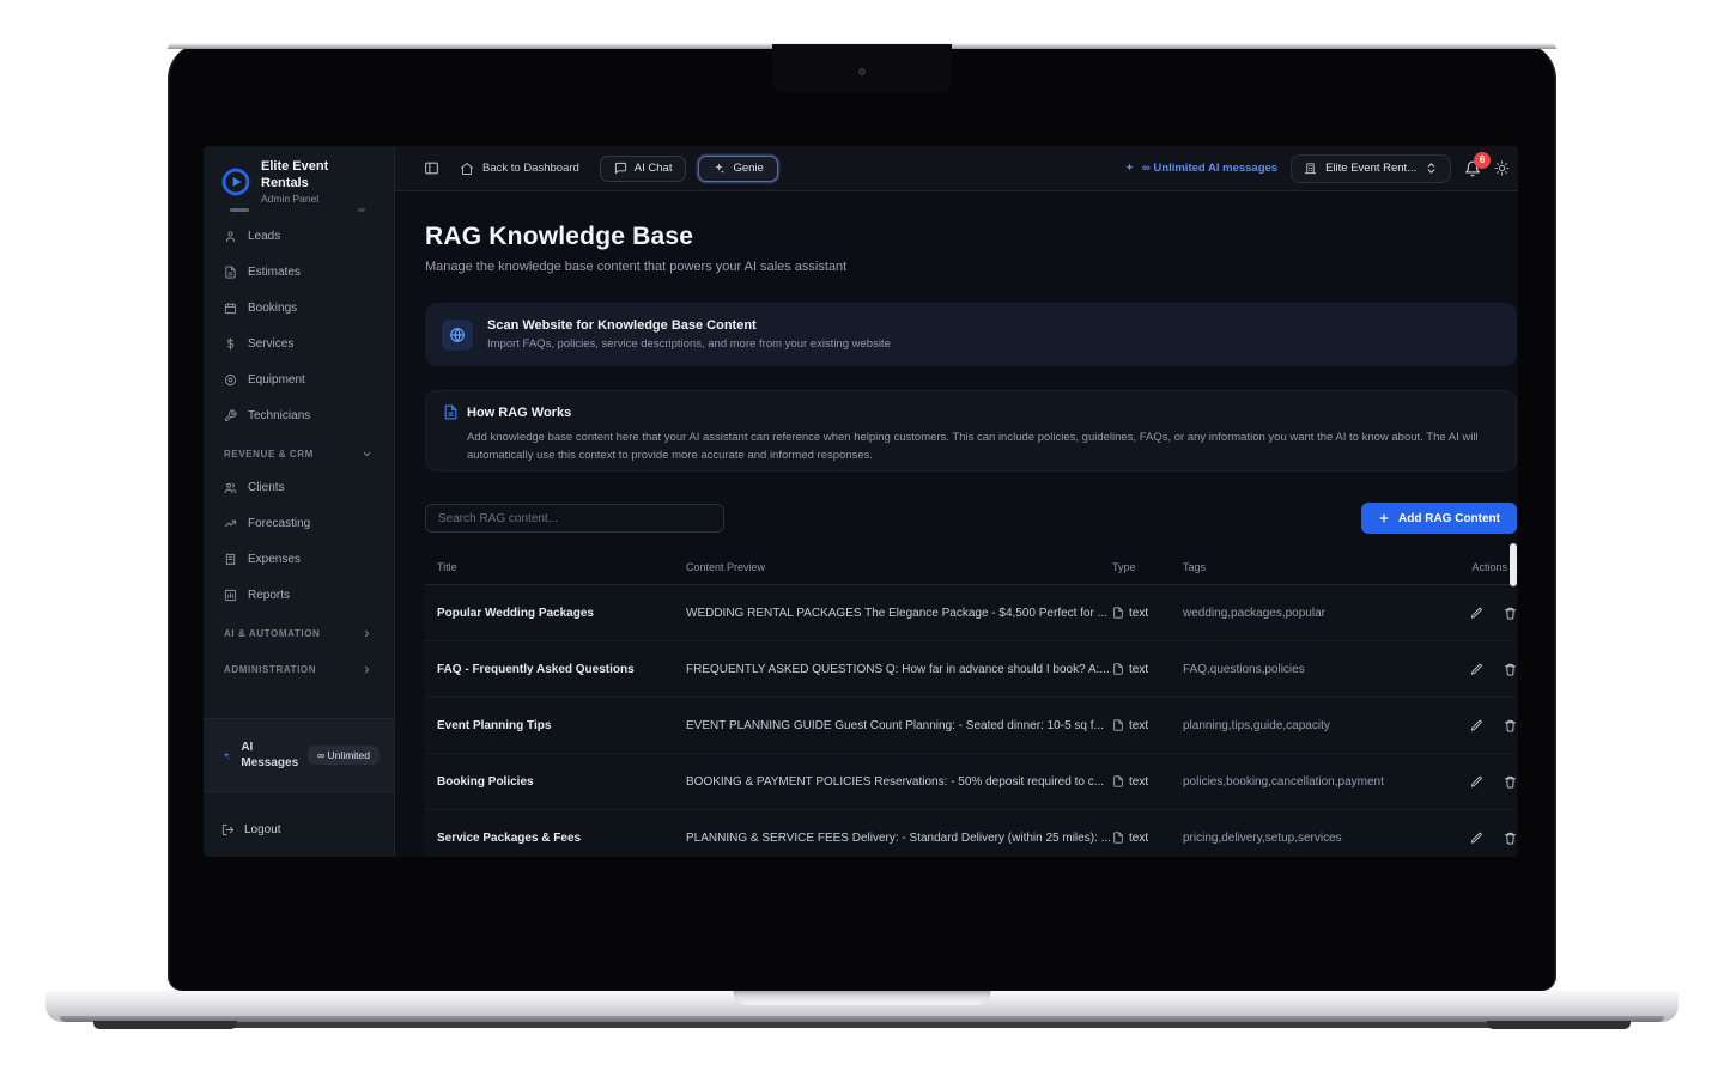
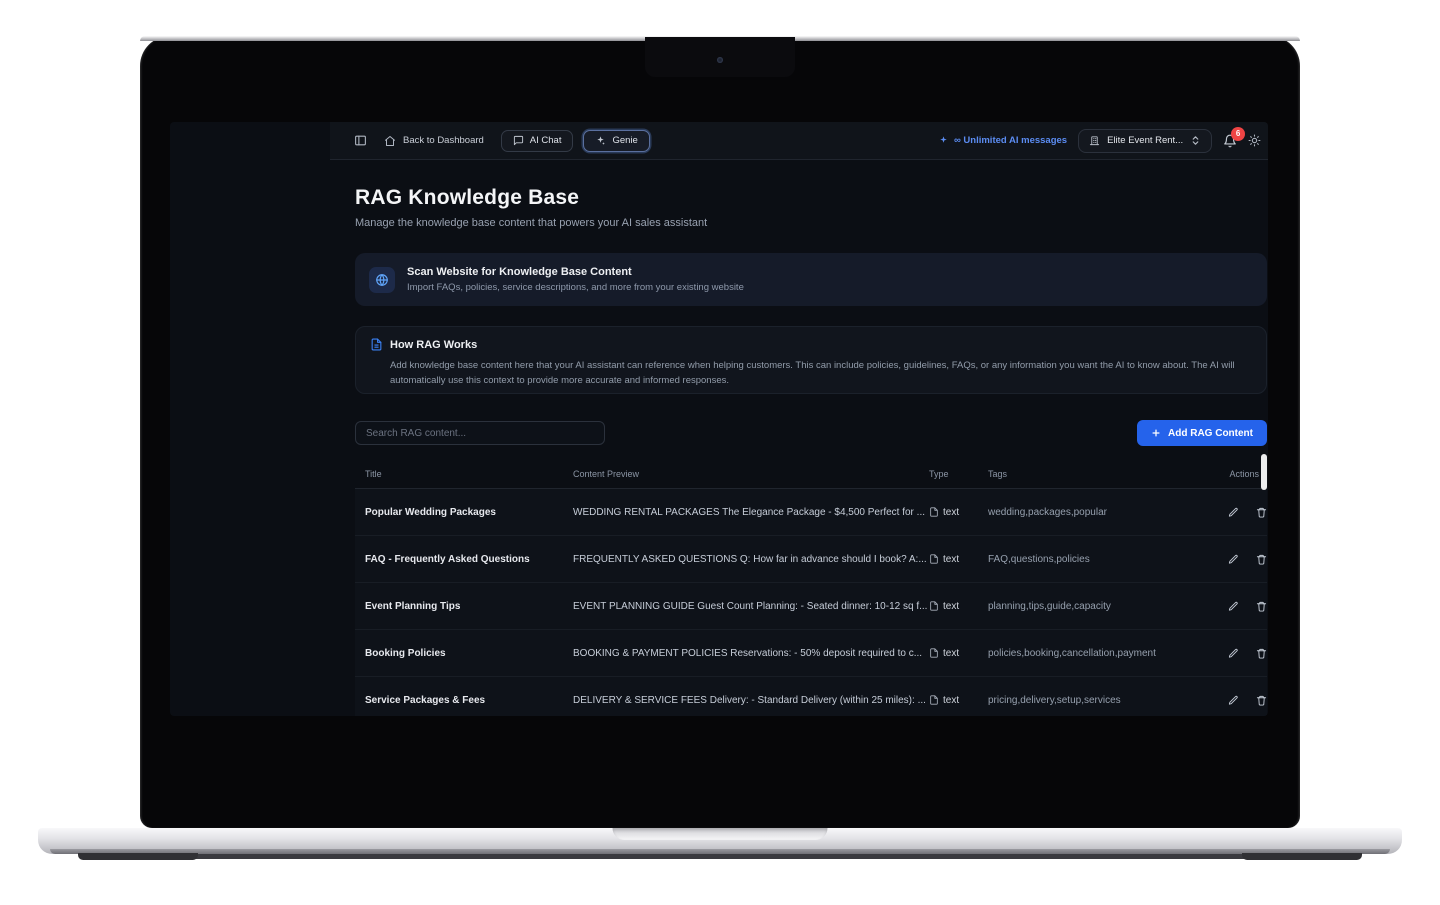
- Elite Event Rentals
- Admin Panel
- Leads
- Estimates
- Bookings
- Services
- Equipment
- Technicians
- REVENUE & CRM
- Clients
- Forecasting
- Expenses
- Reports
- AI & AUTOMATION
- ADMINISTRATION
- AI Messages
- ∞ Unlimited
- Logout
  Back to Dashboard
  AI Chat
  Genie
  ∞ Unlimited AI messages
  Elite Event Rent...
  6
  RAG Knowledge Base
  Manage the knowledge base content that powers your AI sales assistant
  Scan Website for Knowledge Base Content
  Import FAQs, policies, service descriptions, and more from your existing website
  How RAG Works
  Add knowledge base content here that your AI assistant can reference when helping customers. This can include policies, guidelines, FAQs, or any information you want the AI to know about. The AI will automatically use this context to provide more accurate and informed responses.
  Search RAG content...
  Add RAG Content
  Title
  Content Preview
  Type
  Tags
  Actions
  Popular Wedding Packages
  WEDDING RENTAL PACKAGES The Elegance Package - $4,500 Perfect for ...
  text
  wedding,packages,popular
  FAQ - Frequently Asked Questions
  FREQUENTLY ASKED QUESTIONS Q: How far in advance should I book? A:...
  text
  FAQ,questions,policies
  Event Planning Tips
- EVENT PLANNING GUIDE Guest Count Planning: - Seated dinner: 10-5 sq f...
+ EVENT PLANNING GUIDE Guest Count Planning: - Seated dinner: 10-12 sq f...
  text
  planning,tips,guide,capacity
  Booking Policies
  BOOKING & PAYMENT POLICIES Reservations: - 50% deposit required to c...
  text
  policies,booking,cancellation,payment
  Service Packages & Fees
- PLANNING & SERVICE FEES Delivery: - Standard Delivery (within 25 miles): ...
+ DELIVERY & SERVICE FEES Delivery: - Standard Delivery (within 25 miles): ...
  text
  pricing,delivery,setup,services
